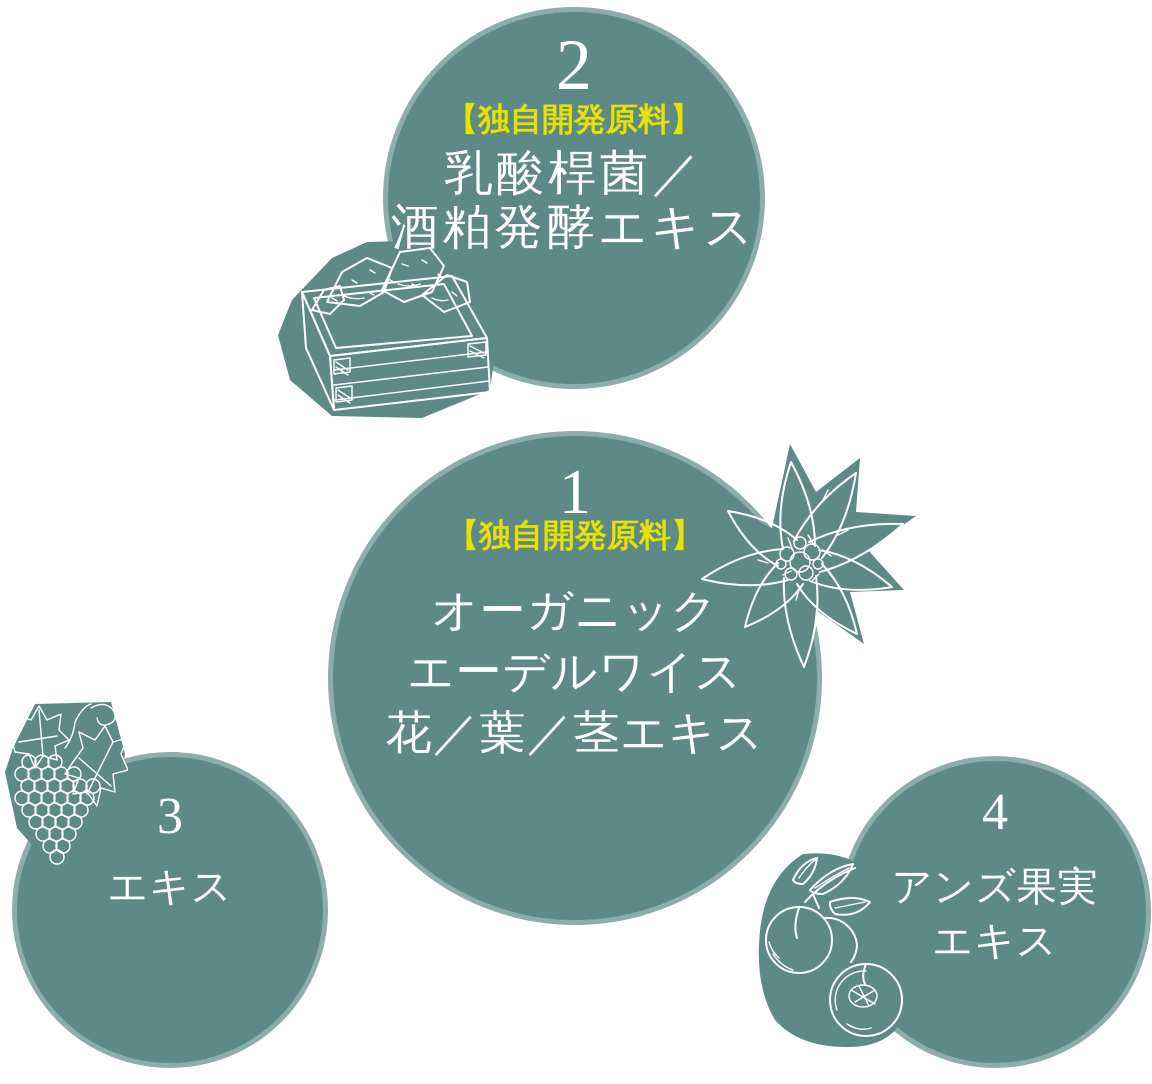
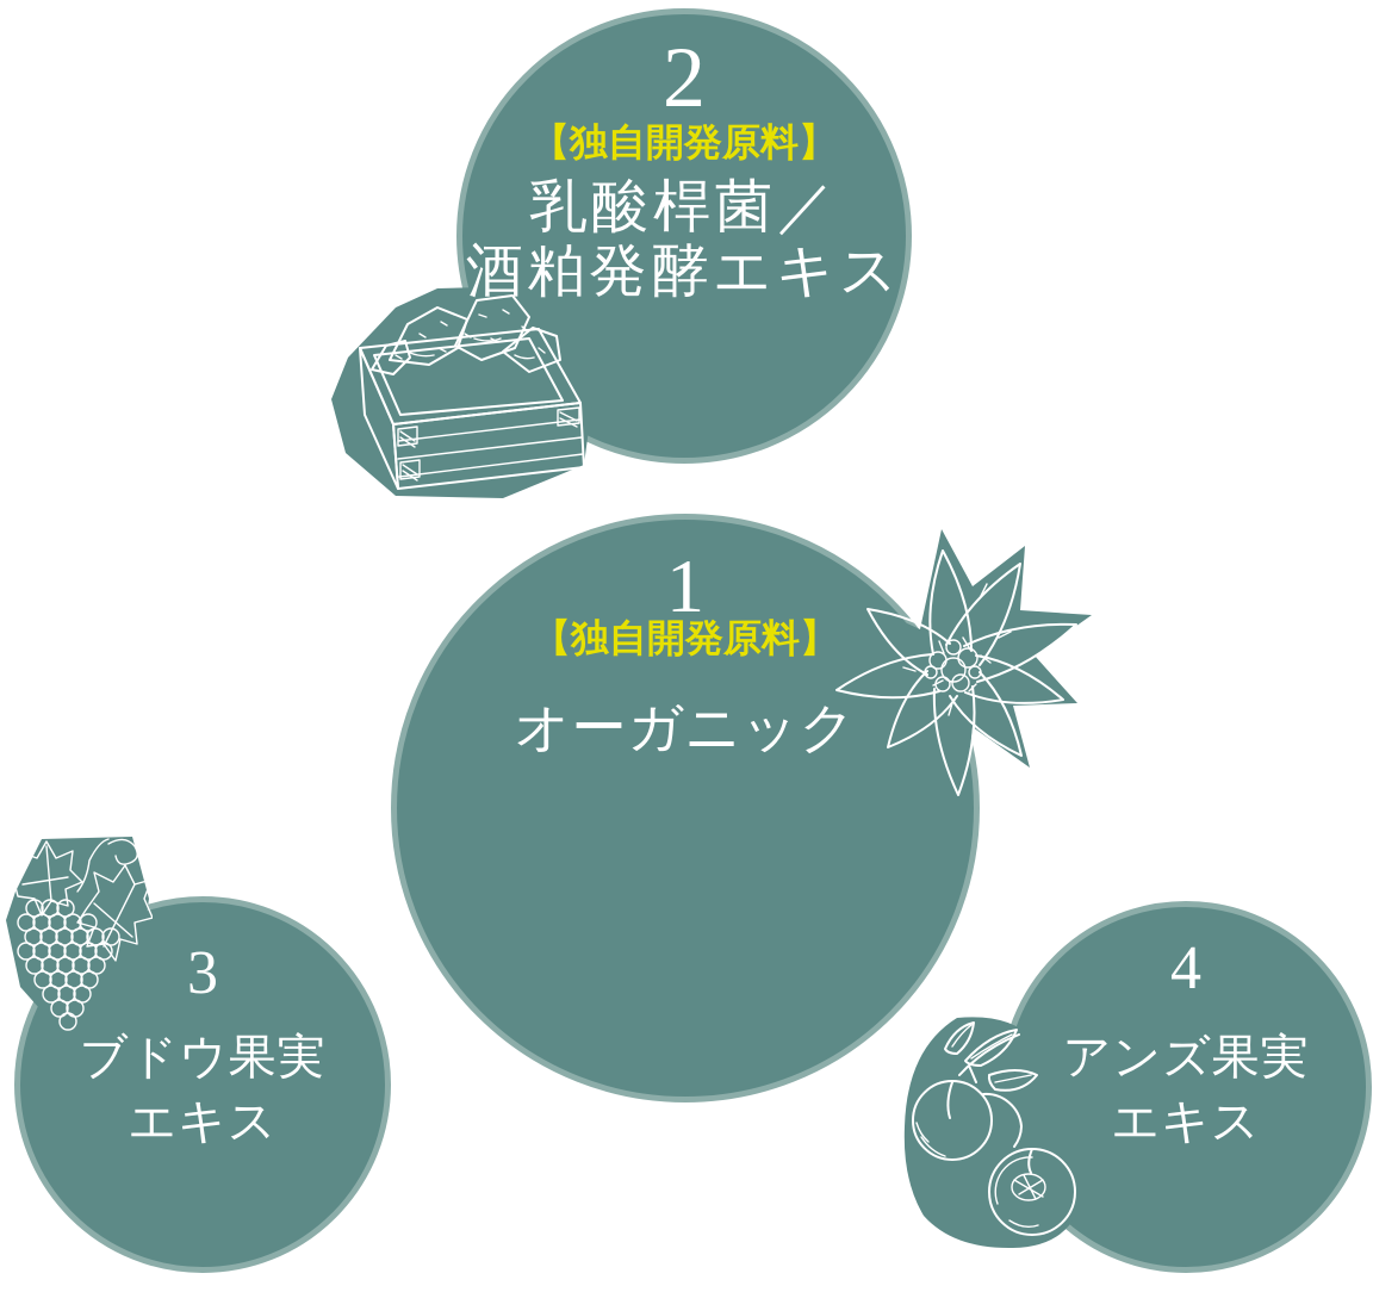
  2
  【独自開発原料】
  乳酸桿菌／
  酒粕発酵エキス
  1
  【独自開発原料】
  オーガニック
- エーデルワイス
- 花／葉／茎エキス
  3
+ ブドウ果実
  エキス
  4
  アンズ果実
  エキス
